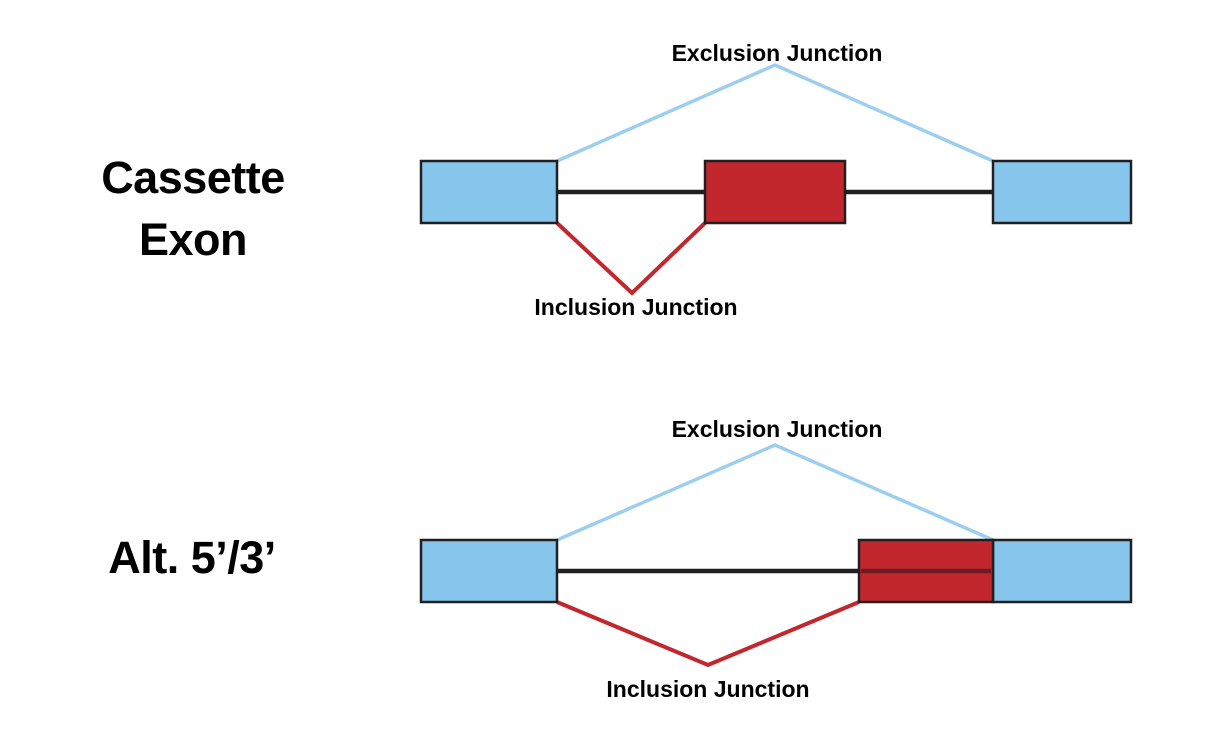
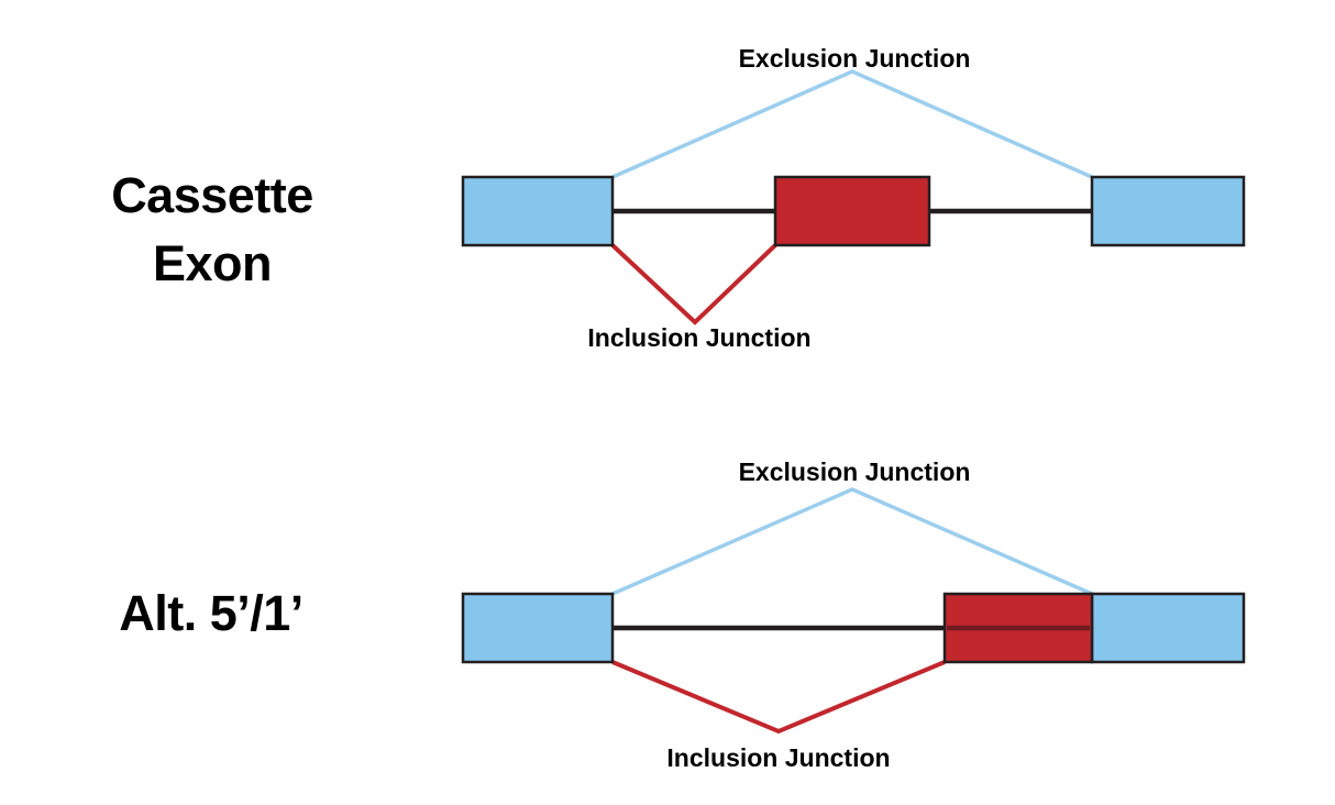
  Cassette
  Exon
  Exclusion Junction
  Inclusion Junction
- Alt. 5’/3’
+ Alt. 5’/1’
  Exclusion Junction
  Inclusion Junction
